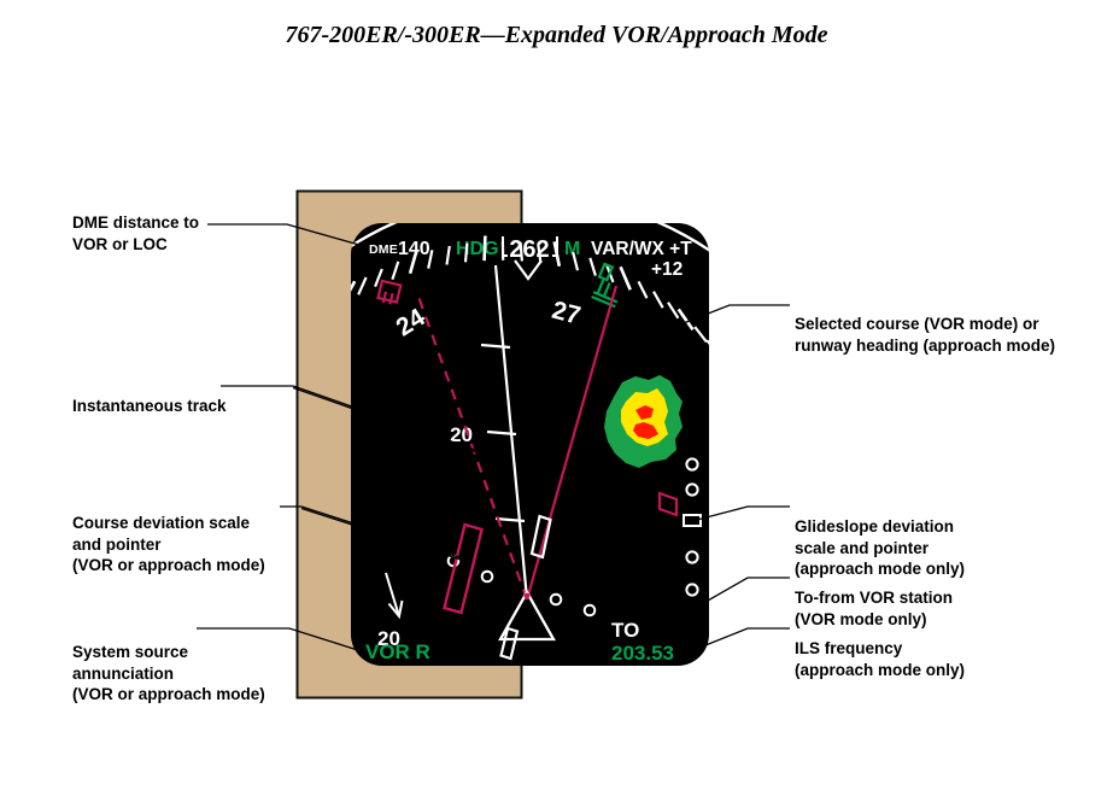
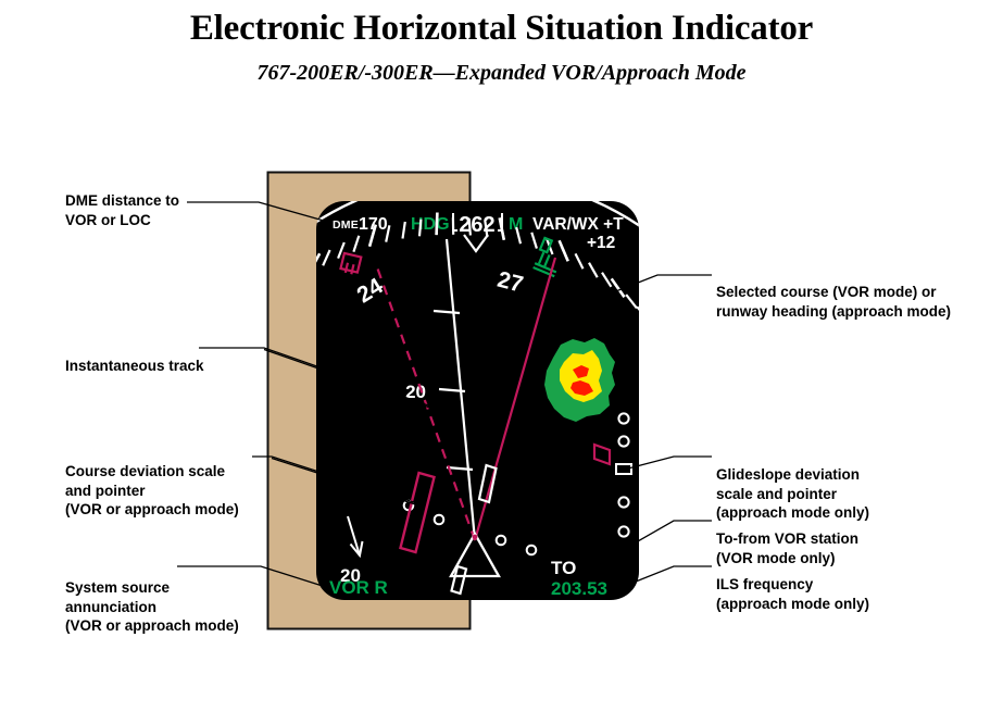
+ Electronic Horizontal Situation Indicator
  767-200ER/-300ER—Expanded VOR/Approach Mode
  DME distance to
  VOR or LOC
  Instantaneous track
  Course deviation scale
  and pointer
  (VOR or approach mode)
  System source
  annunciation
  (VOR or approach mode)
  Selected course (VOR mode) or
  runway heading (approach mode)
  Glideslope deviation
  scale and pointer
  (approach mode only)
  To-from VOR station
  (VOR mode only)
  ILS frequency
  (approach mode only)
  DME
- 140
+ 170
  HDG
  262
  M
  VAR/WX +T
  +12
  20
  VOR R
  TO
  203.53
